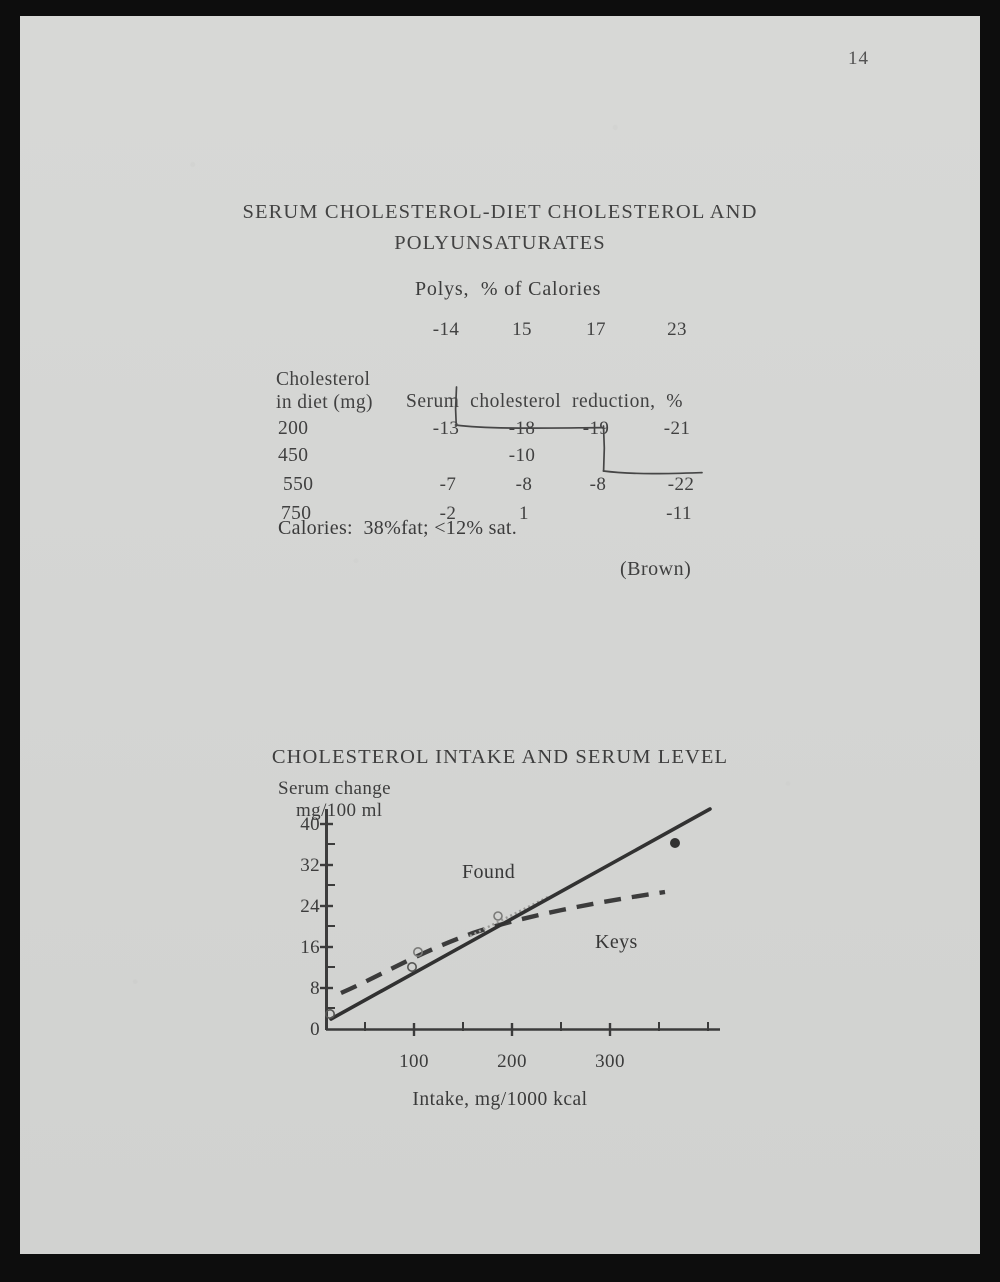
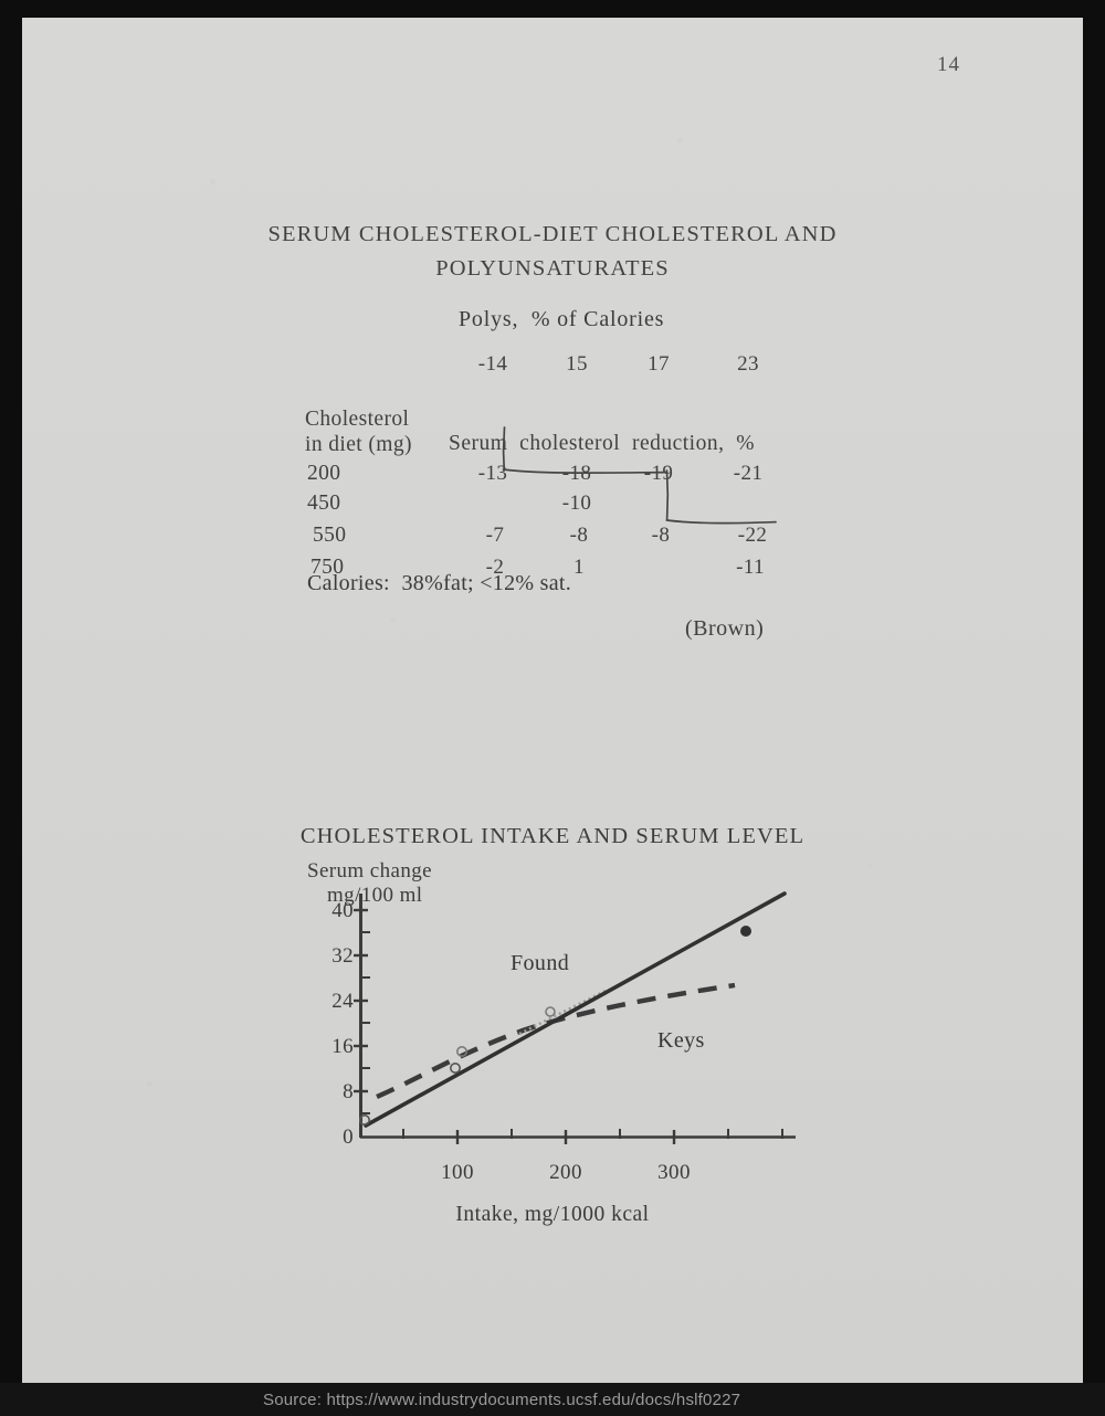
+ Source: https://www.industrydocuments.ucsf.edu/docs/hslf0227
